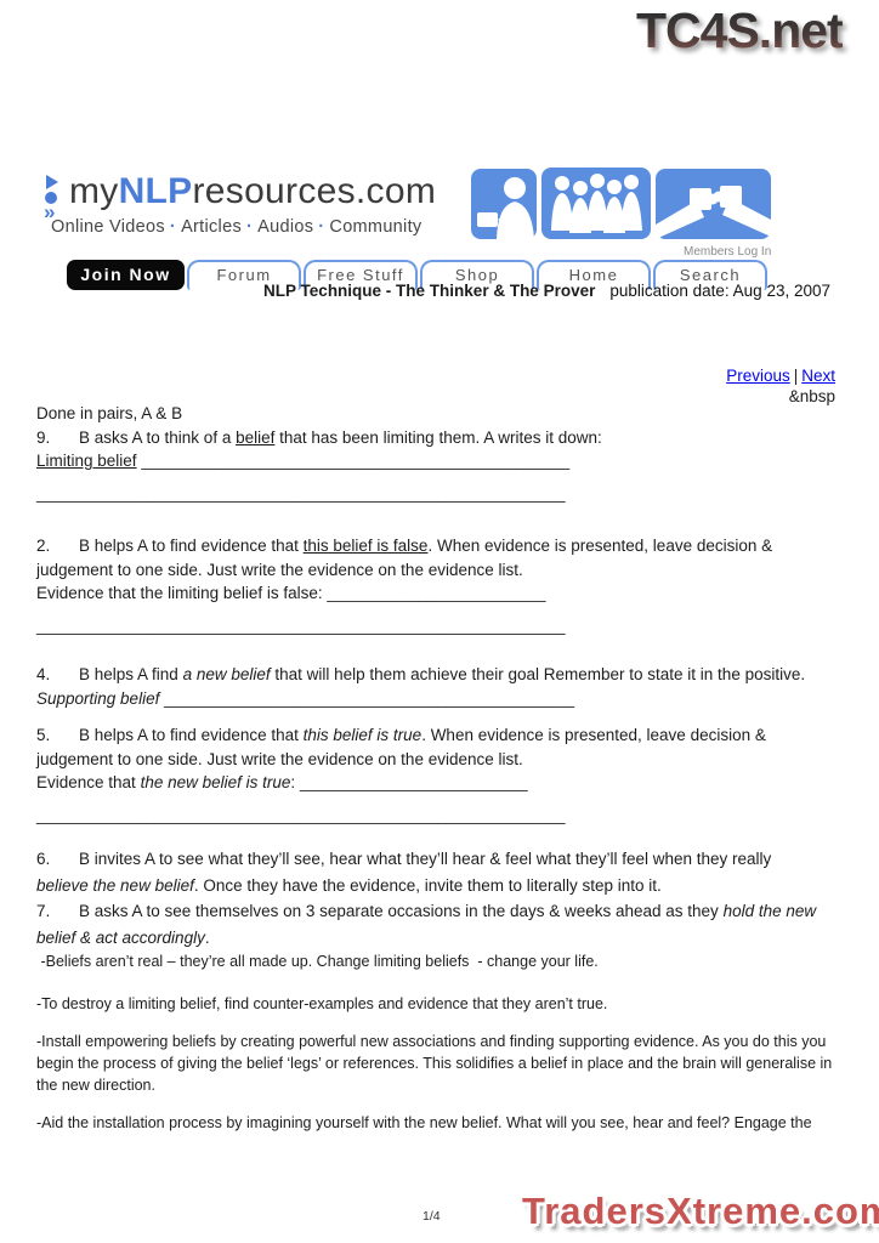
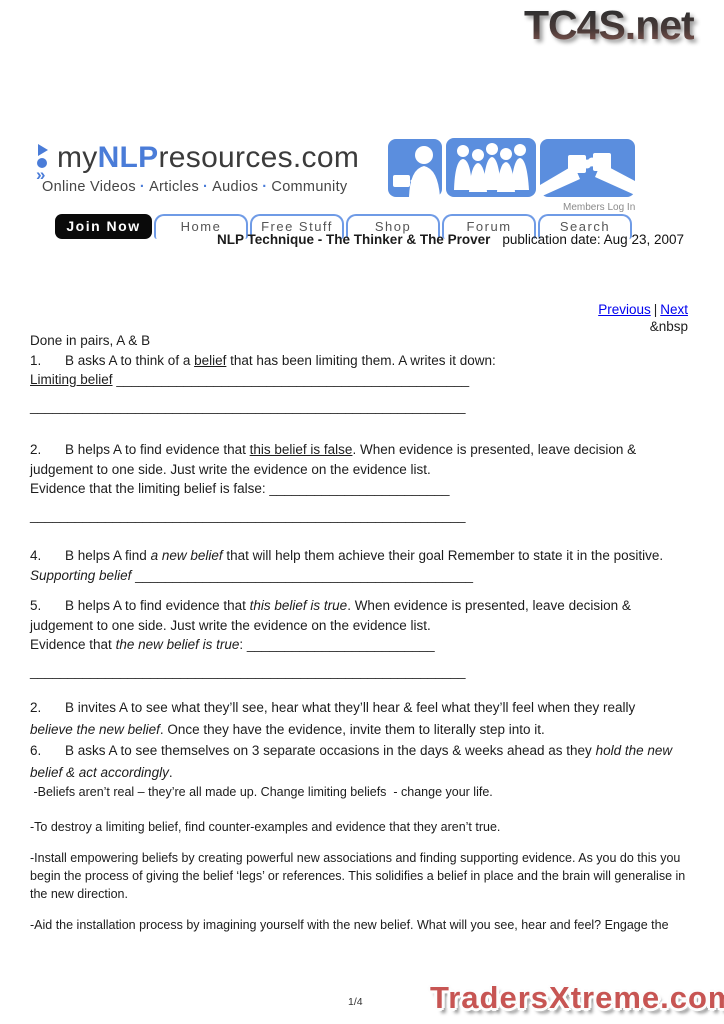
  TC4S.net
  »
  myNLPresources.com
  Online Videos · Articles · Audios · Community
  Members Log In
  Join Now
- Forum
+ Home
  Free Stuff
  Shop
- Home
+ Forum
  Search
  NLP Technique - The Thinker & The Prover publication date: Aug 23, 2007
  Previous | Next
  &nbsp
  Done in pairs, A & B
- 9. B asks A to think of a belief that has been limiting them. A writes it down:
+ 1. B asks A to think of a belief that has been limiting them. A writes it down:
  Limiting belief _______________________________________________
  __________________________________________________________
  2. B helps A to find evidence that this belief is false. When evidence is presented, leave decision &
  judgement to one side. Just write the evidence on the evidence list.
  Evidence that the limiting belief is false: ________________________
  __________________________________________________________
  4. B helps A find a new belief that will help them achieve their goal Remember to state it in the positive.
  Supporting belief _____________________________________________
  5. B helps A to find evidence that this belief is true. When evidence is presented, leave decision &
  judgement to one side. Just write the evidence on the evidence list.
  Evidence that the new belief is true: _________________________
  __________________________________________________________
- 6. B invites A to see what they’ll see, hear what they’ll hear & feel what they’ll feel when they really
+ 2. B invites A to see what they’ll see, hear what they’ll hear & feel what they’ll feel when they really
  believe the new belief. Once they have the evidence, invite them to literally step into it.
- 7. B asks A to see themselves on 3 separate occasions in the days & weeks ahead as they hold the new
+ 6. B asks A to see themselves on 3 separate occasions in the days & weeks ahead as they hold the new
  belief & act accordingly.
  -Beliefs aren’t real – they’re all made up. Change limiting beliefs - change your life.
  -To destroy a limiting belief, find counter-examples and evidence that they aren’t true.
  -Install empowering beliefs by creating powerful new associations and finding supporting evidence. As you do this you
  begin the process of giving the belief ‘legs’ or references. This solidifies a belief in place and the brain will generalise in
  the new direction.
  -Aid the installation process by imagining yourself with the new belief. What will you see, hear and feel? Engage the
  1/4
  TradersXtreme.com
